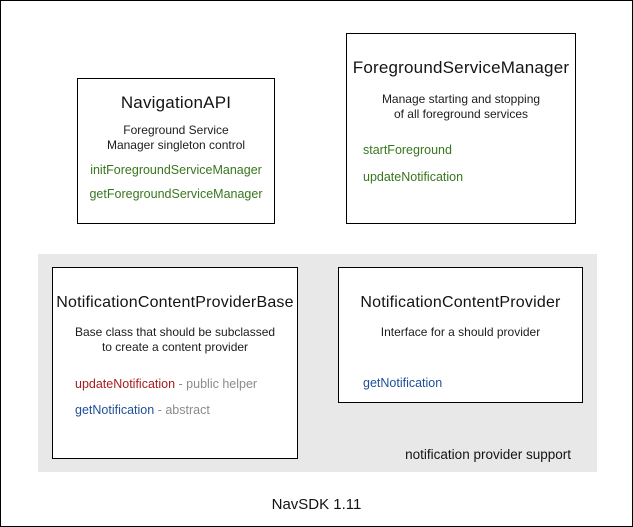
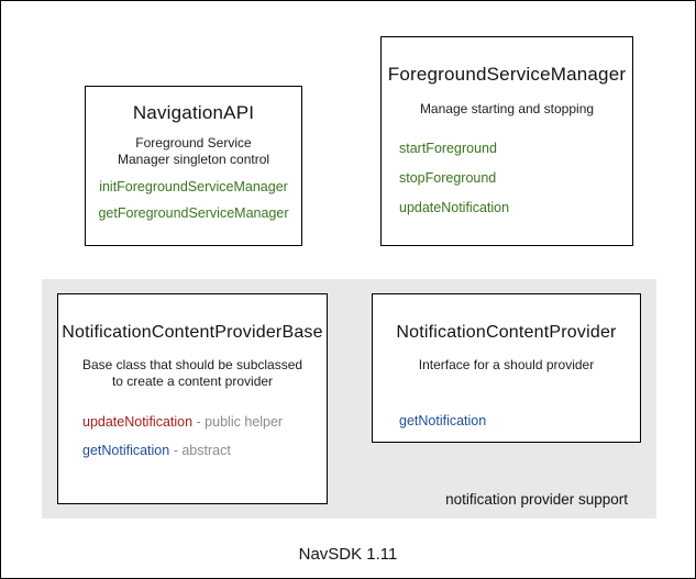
  NavigationAPI
  Foreground Service
  Manager singleton control
  initForegroundServiceManager
  getForegroundServiceManager
  ForegroundServiceManager
  Manage starting and stopping
- of all foreground services
  startForeground
+ stopForeground
  updateNotification
  NotificationContentProviderBase
  Base class that should be subclassed
  to create a content provider
  updateNotification - public helper
  getNotification - abstract
  NotificationContentProvider
  Interface for a should provider
  getNotification
  notification provider support
  NavSDK 1.11
